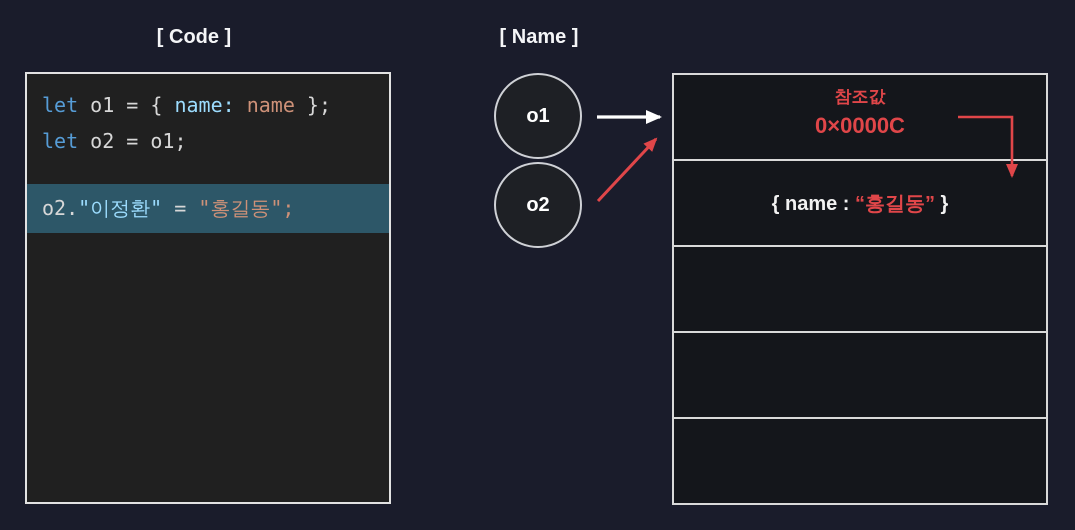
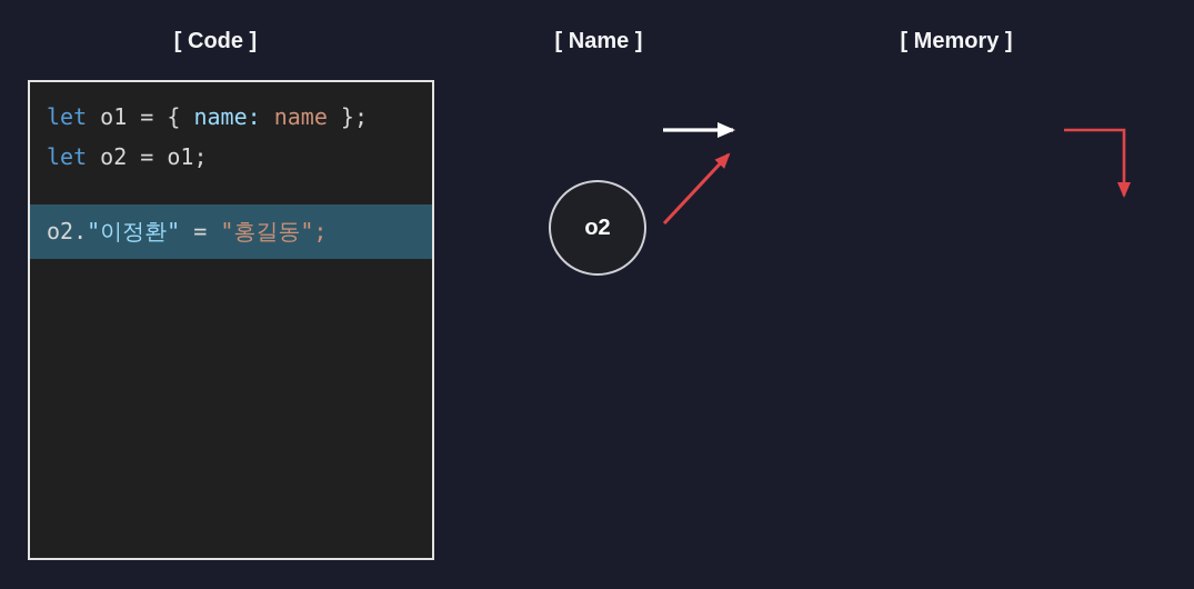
  [ Code ]
  [ Name ]
+ [ Memory ]
  let o1 = { name: name };
  let o2 = o1;
  o2."이정환" = "홍길동";
- o1
  o2
- 참조값
- 0×0000C
- { name : “홍길동” }
